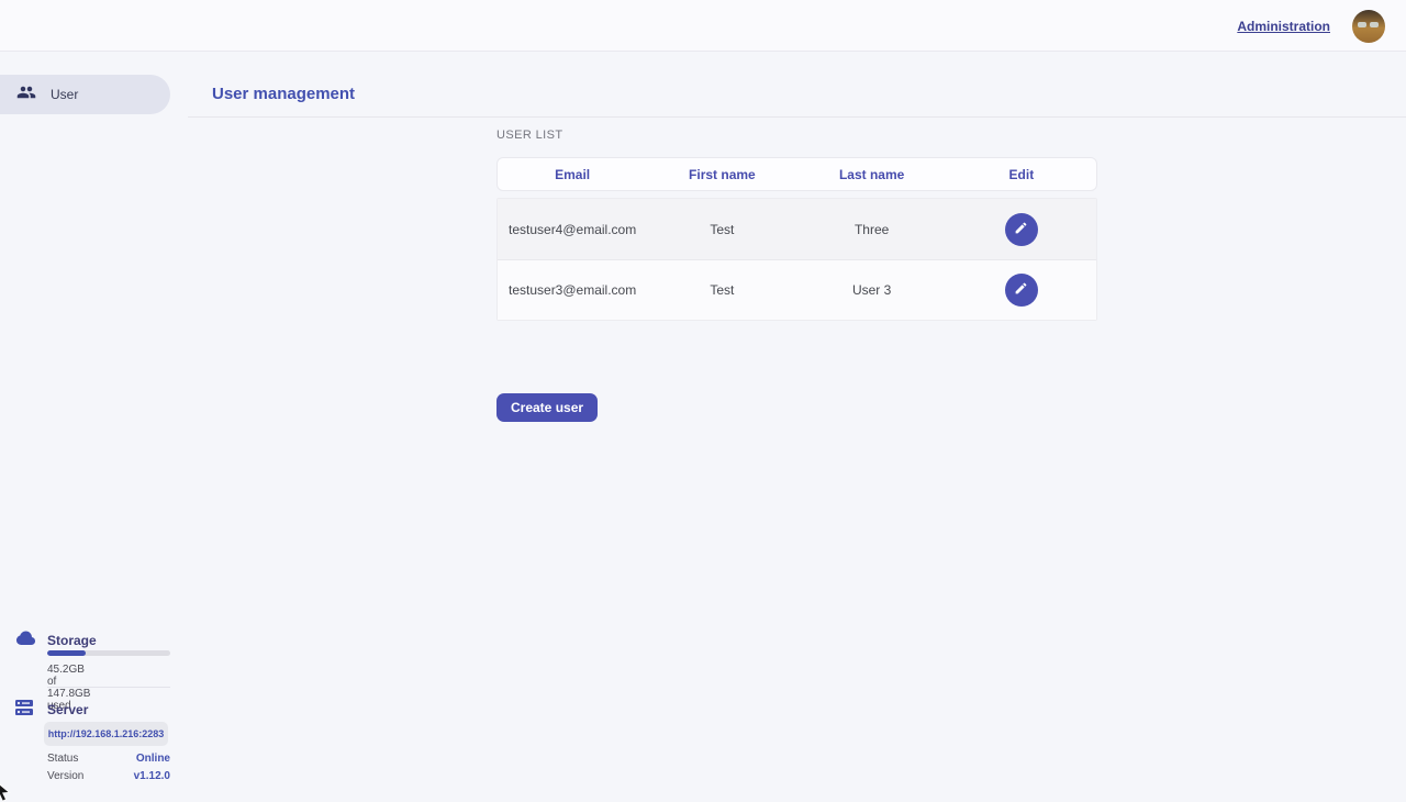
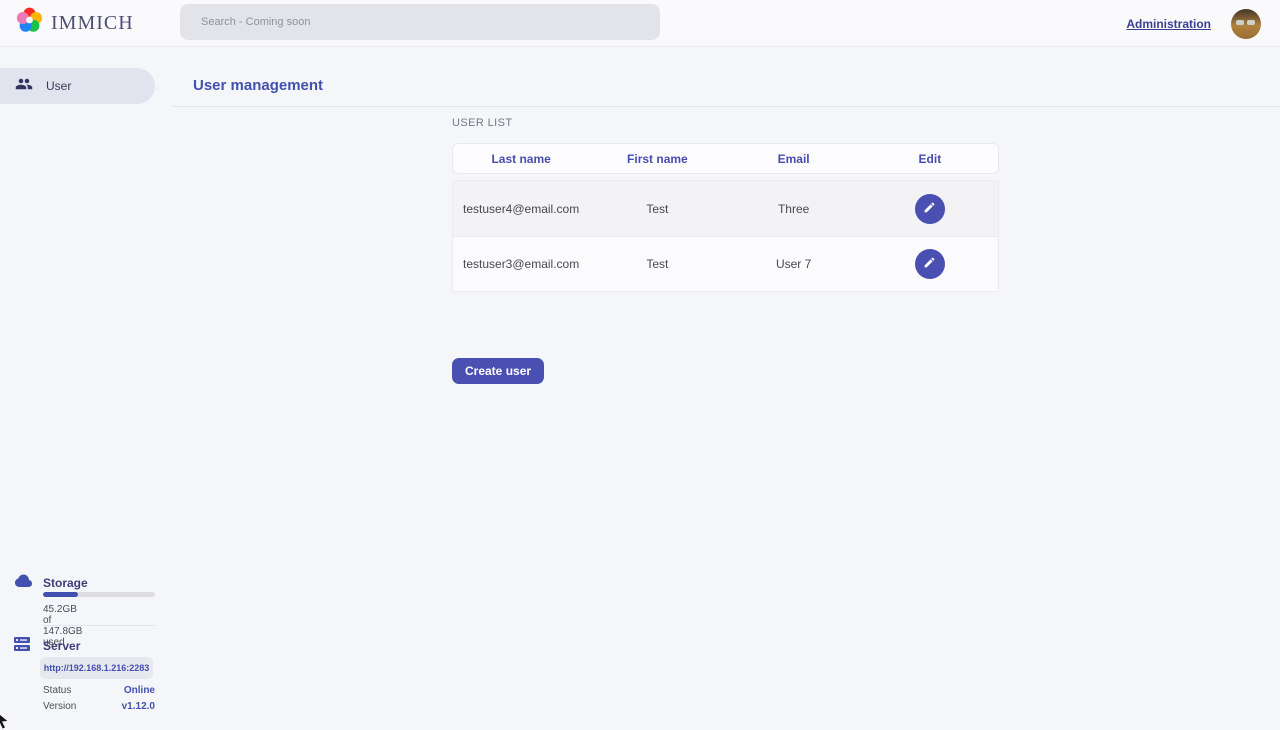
+ IMMICH
+ Search - Coming soon
  Administration
  User
  Storage
  45.2GB of 147.8GB used
  Server
  http://192.168.1.216:2283
  Status
  Online
  Version
  v1.12.0
  User management
  USER LIST
- Email
+ Last name
  First name
- Last name
+ Email
  Edit
  testuser4@email.com
  Test
  Three
  testuser3@email.com
  Test
- User 3
+ User 7
  Create user
